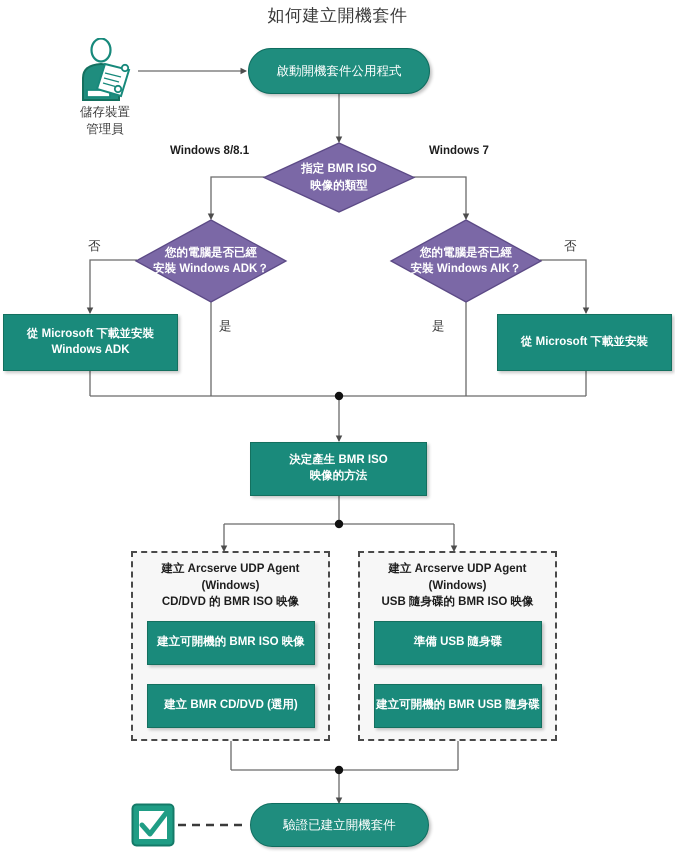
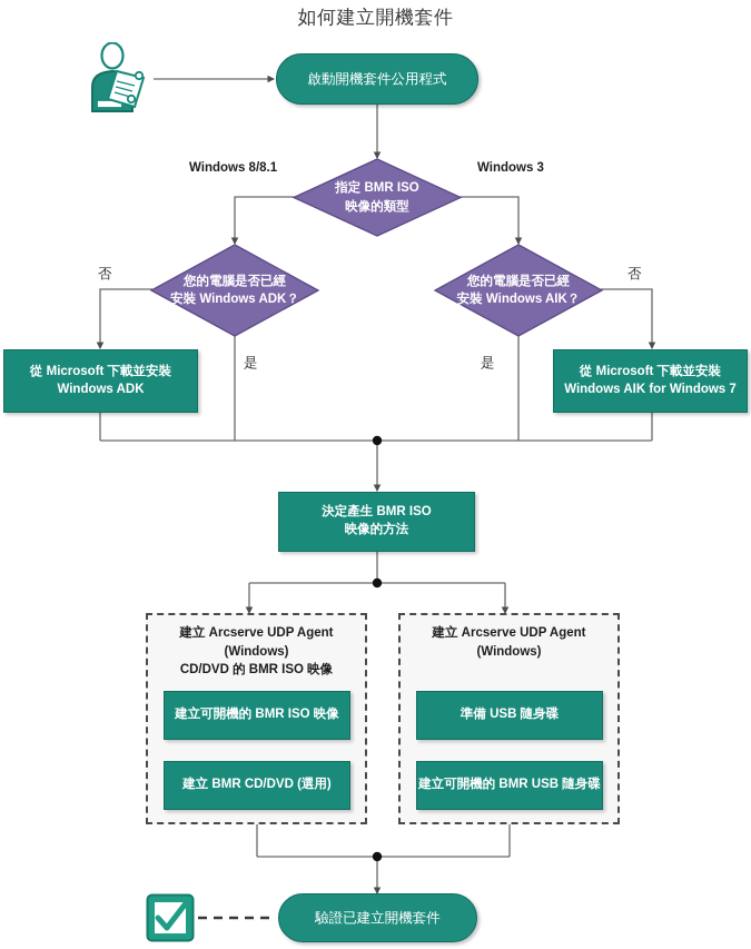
  如何建立開機套件
- 儲存裝置
- 管理員
  啟動開機套件公用程式
  指定 BMR ISO
  映像的類型
  Windows 8/8.1
- Windows 7
+ Windows 3
  您的電腦是否已經
  安裝 Windows ADK？
  否
  是
  您的電腦是否已經
  安裝 Windows AIK？
  否
  是
  從 Microsoft 下載並安裝
  Windows ADK
  從 Microsoft 下載並安裝
+ Windows AIK for Windows 7
  決定產生 BMR ISO
  映像的方法
  建立 Arcserve UDP Agent
  (Windows)
  CD/DVD 的 BMR ISO 映像
  建立可開機的 BMR ISO 映像
  建立 BMR CD/DVD (選用)
  建立 Arcserve UDP Agent
  (Windows)
- USB 隨身碟的 BMR ISO 映像
  準備 USB 隨身碟
  建立可開機的 BMR USB 隨身碟
  驗證已建立開機套件
